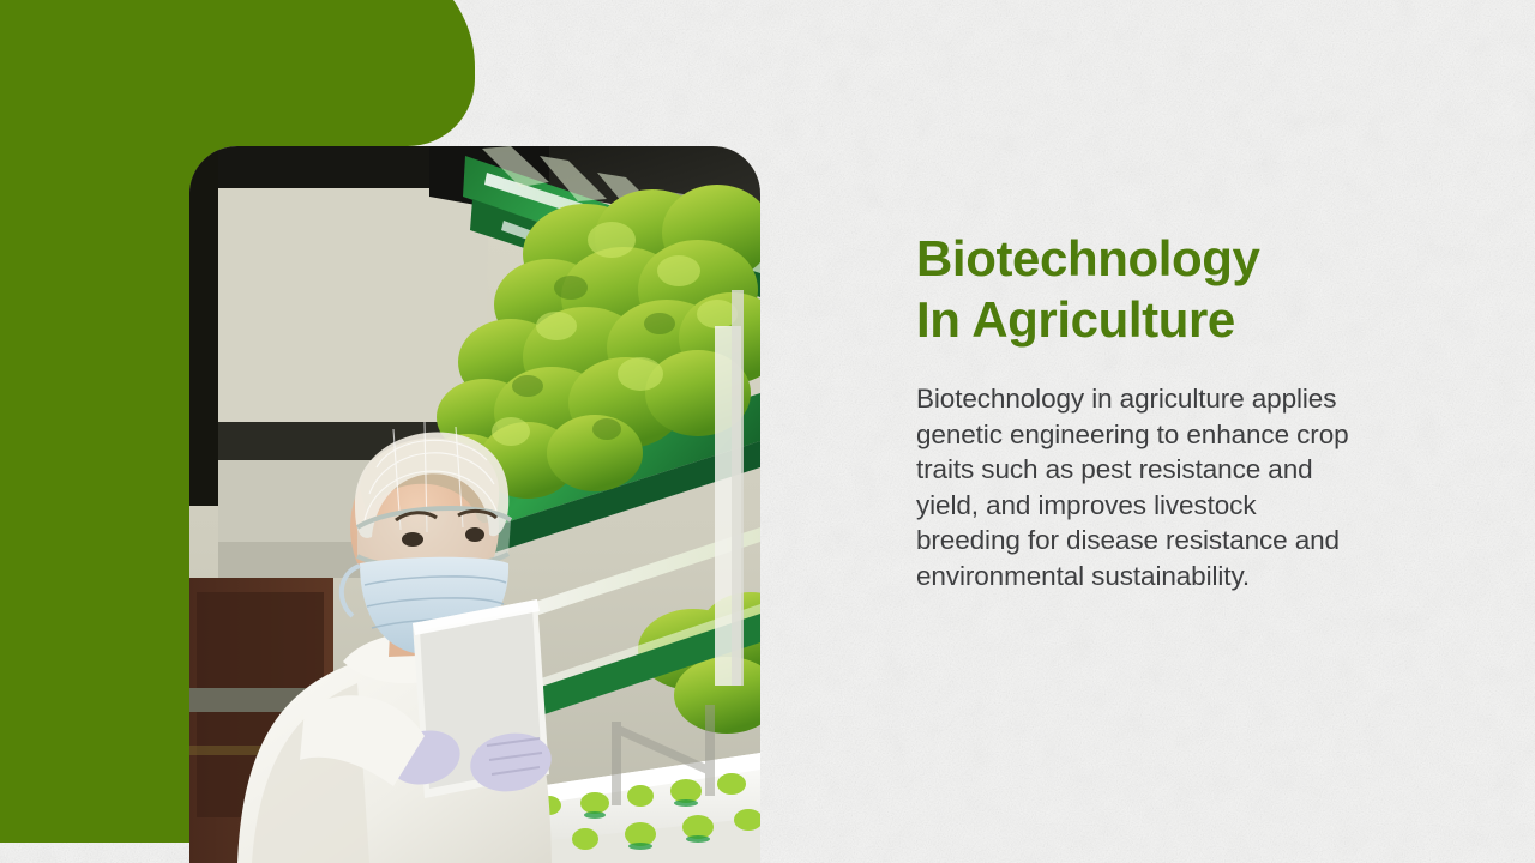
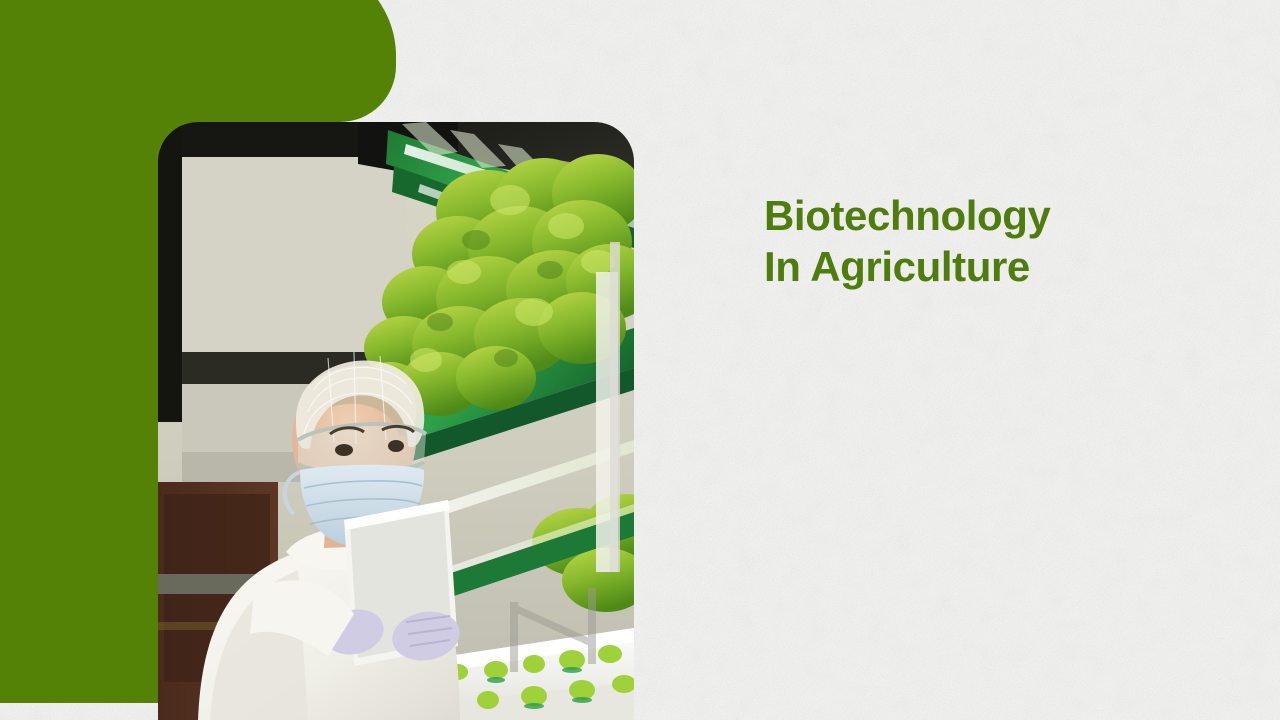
  Biotechnology
  In Agriculture
- Biotechnology in agriculture applies genetic engineering to enhance crop traits such as pest resistance and yield, and improves livestock breeding for disease resistance and environmental sustainability.
